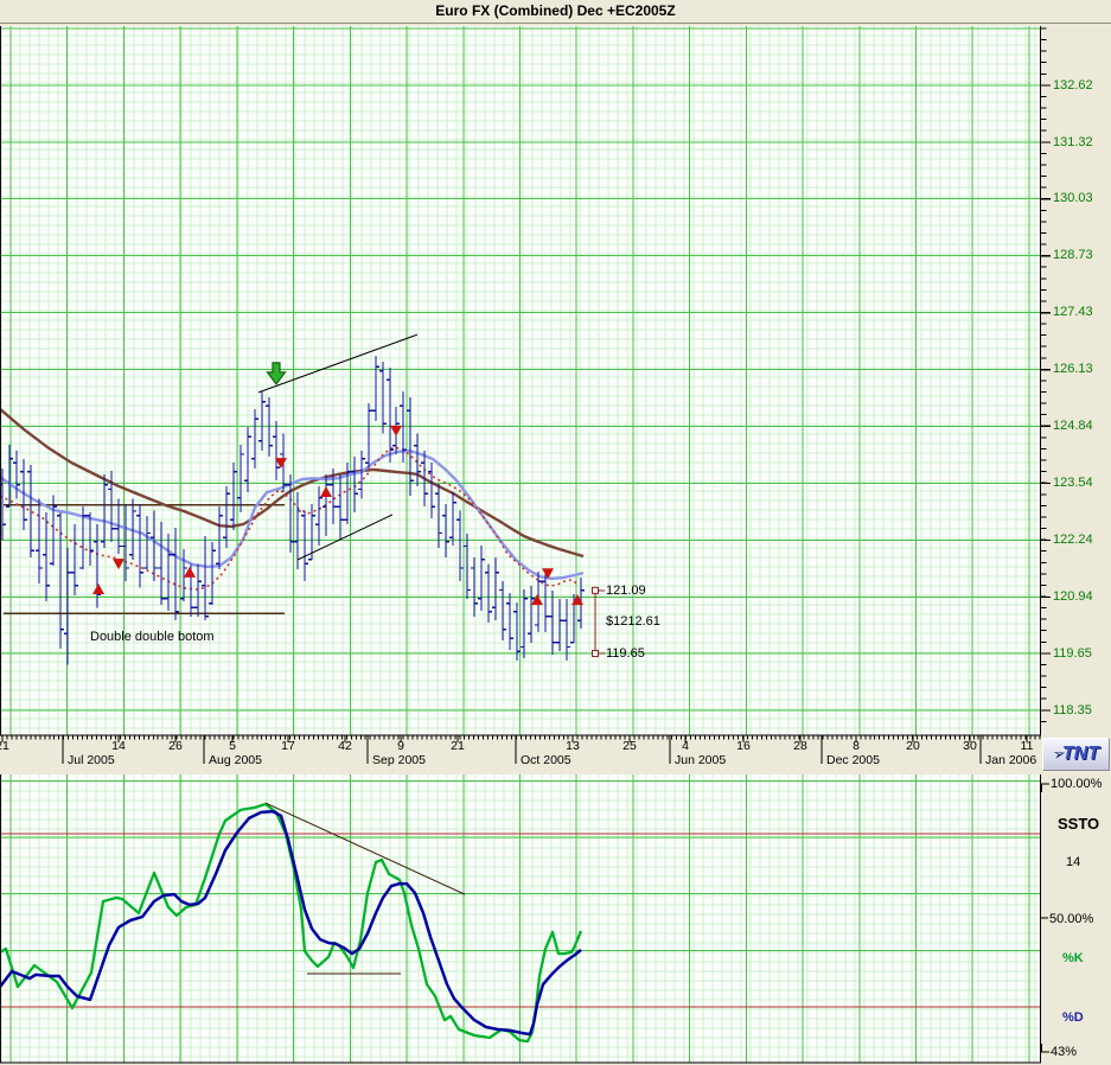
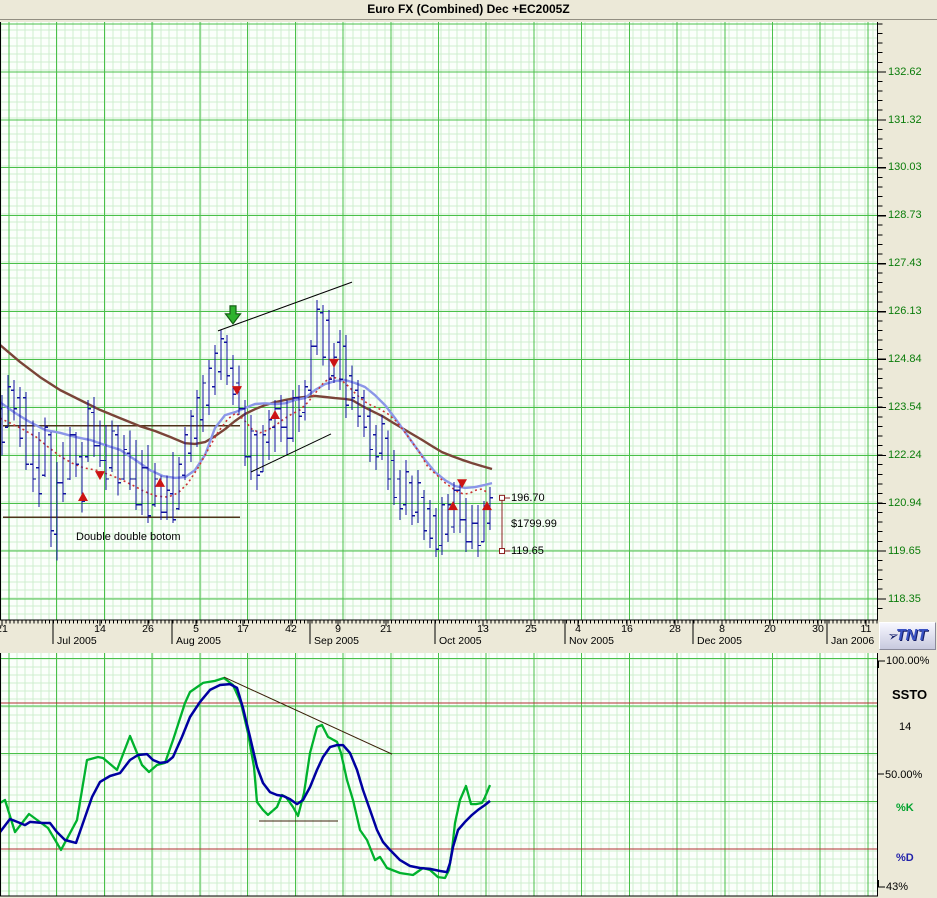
  Euro FX (Combined) Dec +EC2005Z
  Double double botom
- 121.09
+ 196.70
- $1212.61
+ $1799.99
  119.65
  100.00%
  SSTO
  14
  50.00%
  %K
  %D
  43%
  TNT
  132.62
  131.32
  130.03
  128.73
  127.43
  126.13
  124.84
  123.54
  122.24
  120.94
  119.65
  118.35
  14
  26
  5
  17
  42
  9
  21
  13
  25
  4
  16
  28
  8
  20
  30
  11
  Jul 2005
  Aug 2005
  Sep 2005
  Oct 2005
- Jun 2005
+ Nov 2005
  Dec 2005
  Jan 2006
